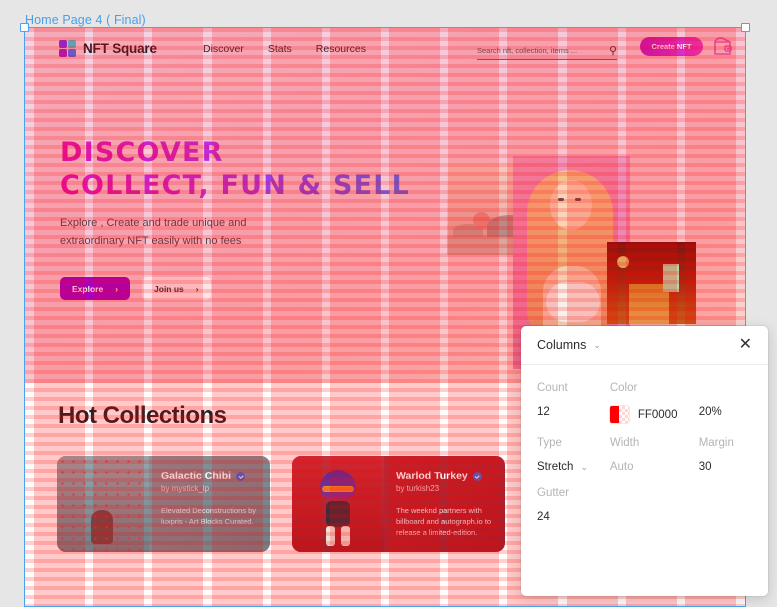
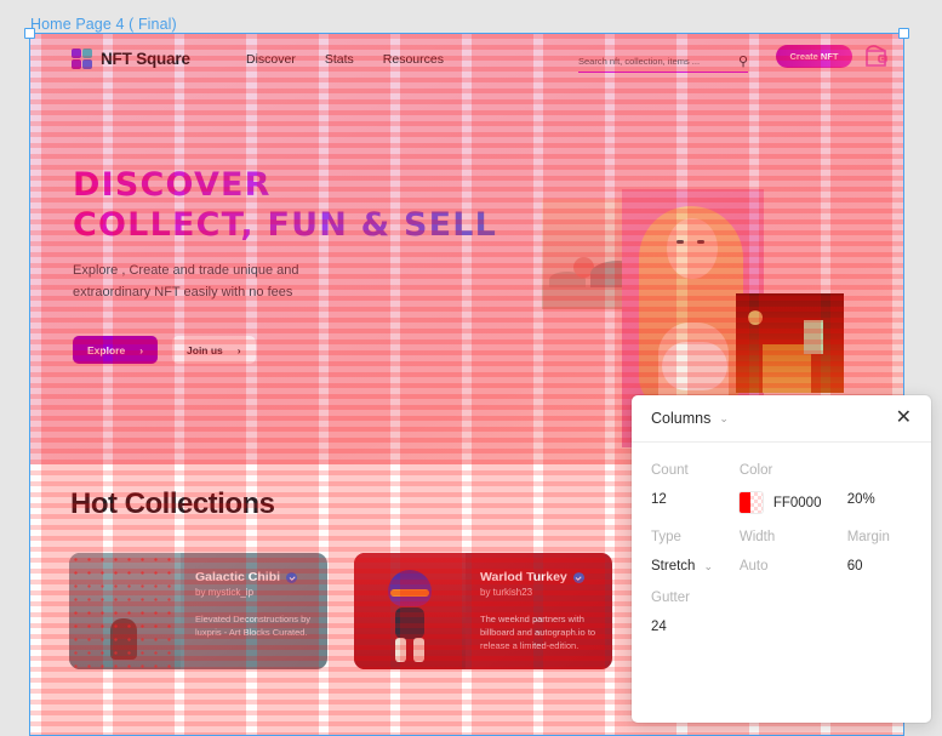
  Home Page 4 ( Final)
  Columns
  ⌄
  ✕
  Count
  Color
  12
  FF0000
  20%
  Type
  Width
  Margin
  Stretch
  ⌄
  Auto
- 30
+ 60
  Gutter
  24
